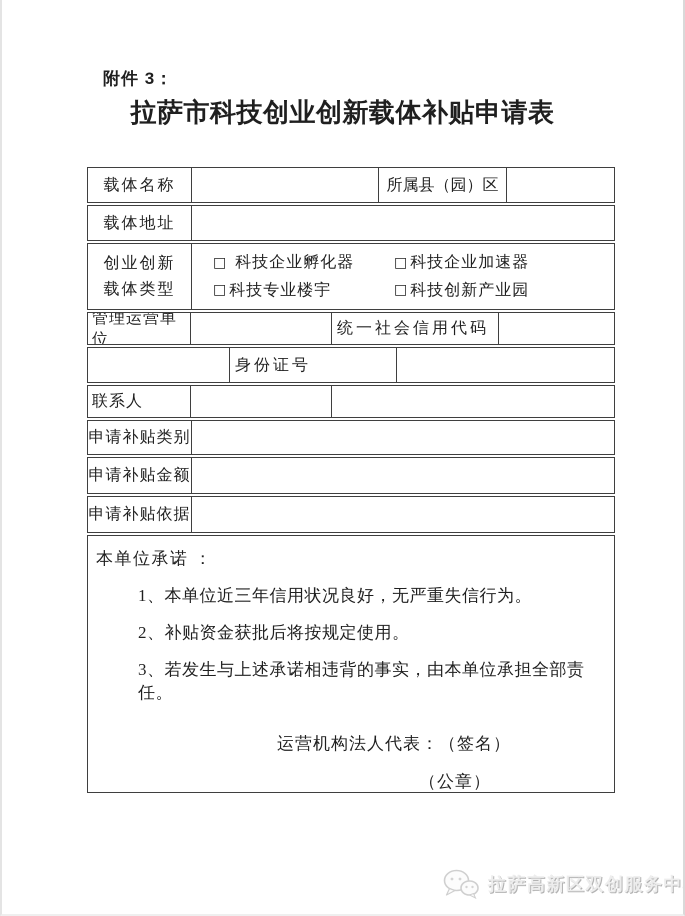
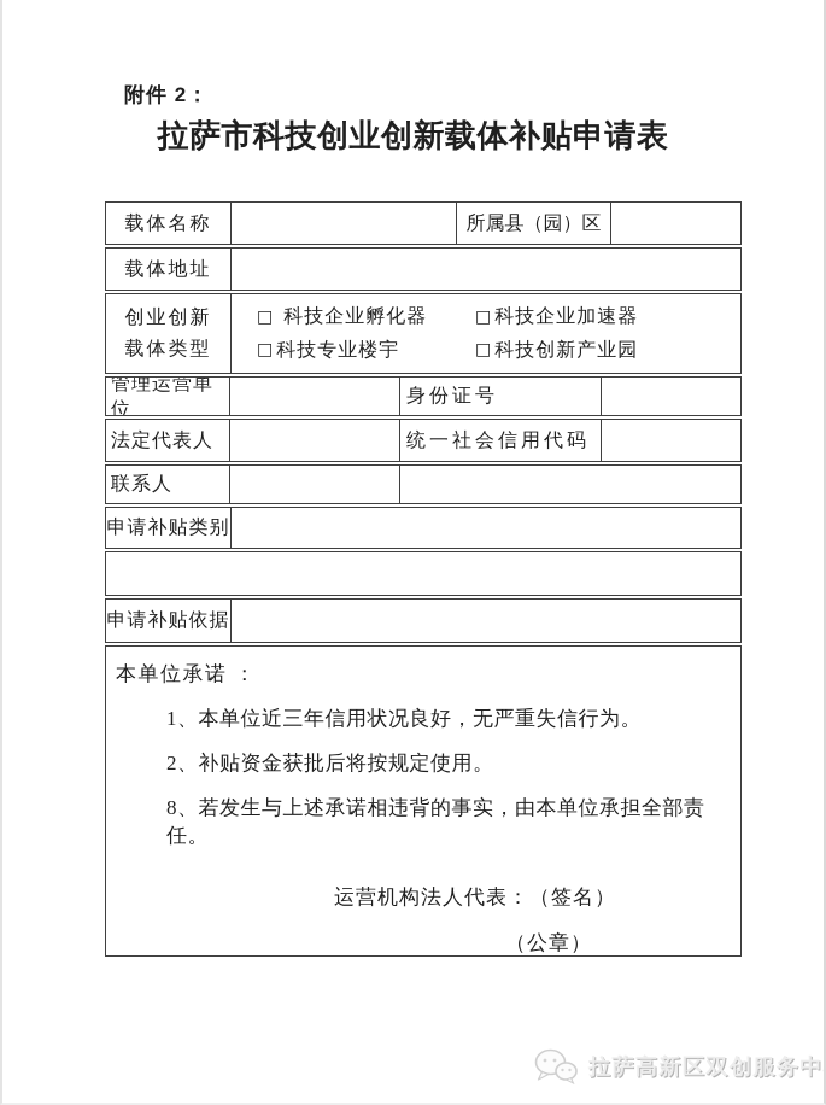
- 附件 3：
+ 附件 2：
  拉萨市科技创业创新载体补贴申请表
  载体名称
  所属县（园）区
  载体地址
  创业创新
  载体类型
  □
  科技企业孵化器
  □
  科技企业加速器
  □
  科技专业楼宇
  □
  科技创新产业园
  管理运营单位
- 统一社会信用代码
+ 身份证号
+ 法定代表人
- 身份证号
+ 统一社会信用代码
  联系人
  申请补贴类别
- 申请补贴金额
  申请补贴依据
  本单位承诺 ：
  1、本单位近三年信用状况良好，无严重失信行为。
  2、补贴资金获批后将按规定使用。
- 3、若发生与上述承诺相违背的事实，由本单位承担全部责任。
+ 8、若发生与上述承诺相违背的事实，由本单位承担全部责任。
  运营机构法人代表：（签名）
  （公章）
  拉萨高新区双创服务中
